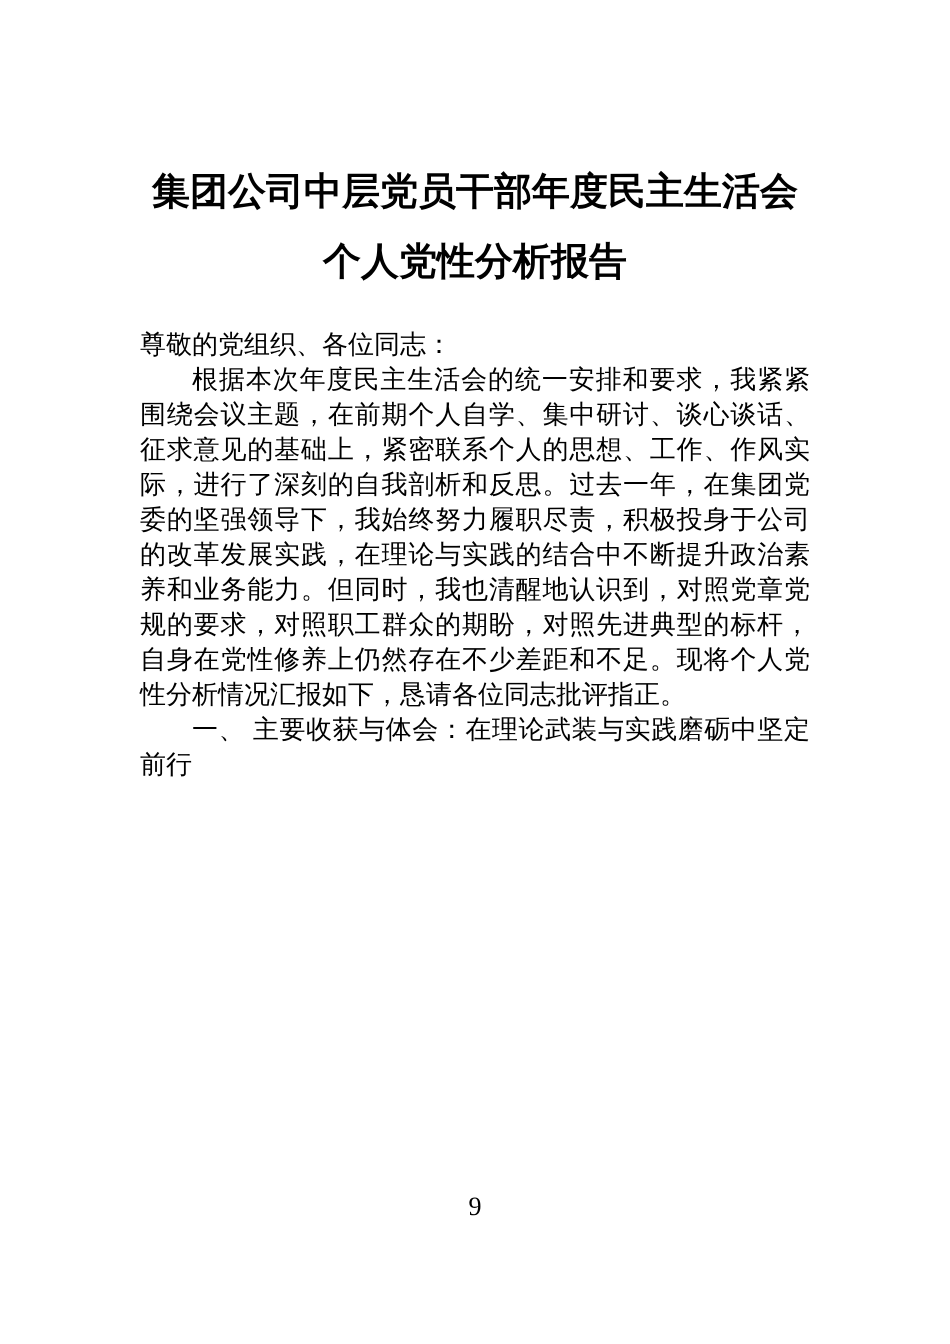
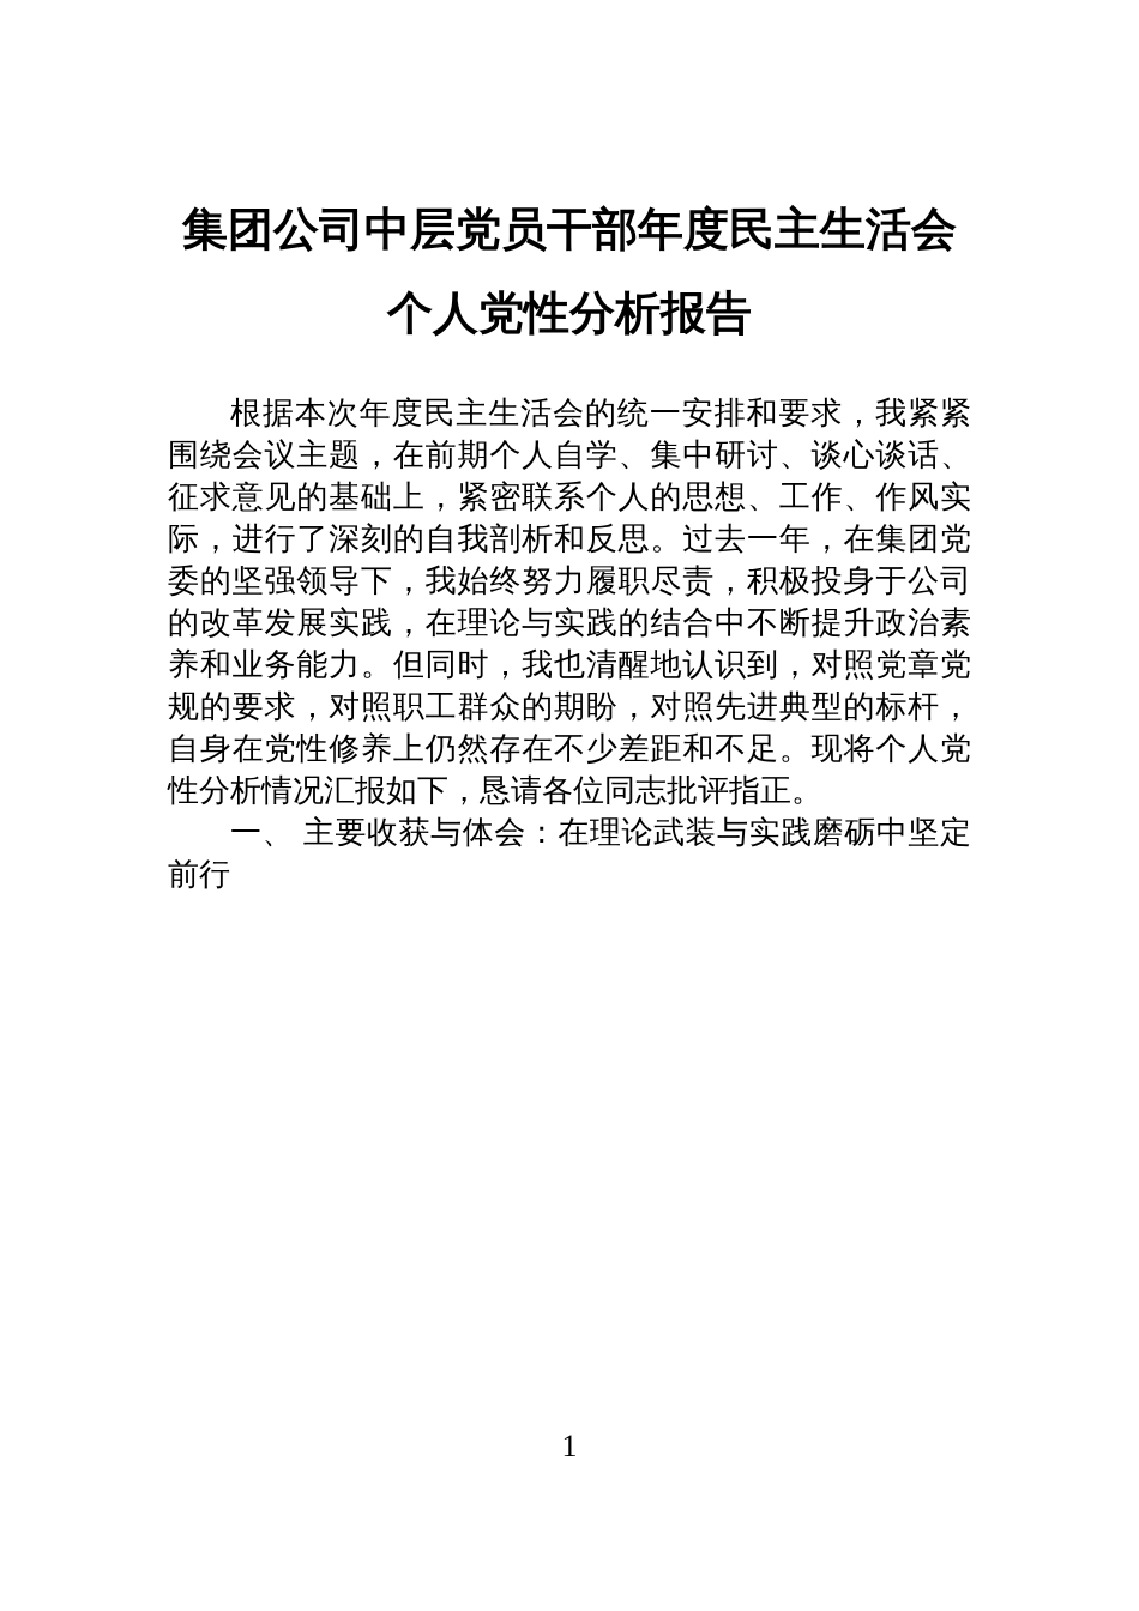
  集团公司中层党员干部年度民主生活会个人党性分析报告
- 尊敬的党组织、各位同志：
  根据本次年度民主生活会的统一安排和要求，我紧紧围绕会议主题，在前期个人自学、集中研讨、谈心谈话、征求意见的基础上，紧密联系个人的思想、工作、作风实际，进行了深刻的自我剖析和反思。过去一年，在集团党委的坚强领导下，我始终努力履职尽责，积极投身于公司的改革发展实践，在理论与实践的结合中不断提升政治素养和业务能力。但同时，我也清醒地认识到，对照党章党规的要求，对照职工群众的期盼，对照先进典型的标杆，自身在党性修养上仍然存在不少差距和不足。现将个人党性分析情况汇报如下，恳请各位同志批评指正。
  一、 主要收获与体会：在理论武装与实践磨砺中坚定前行
- 9
+ 1
